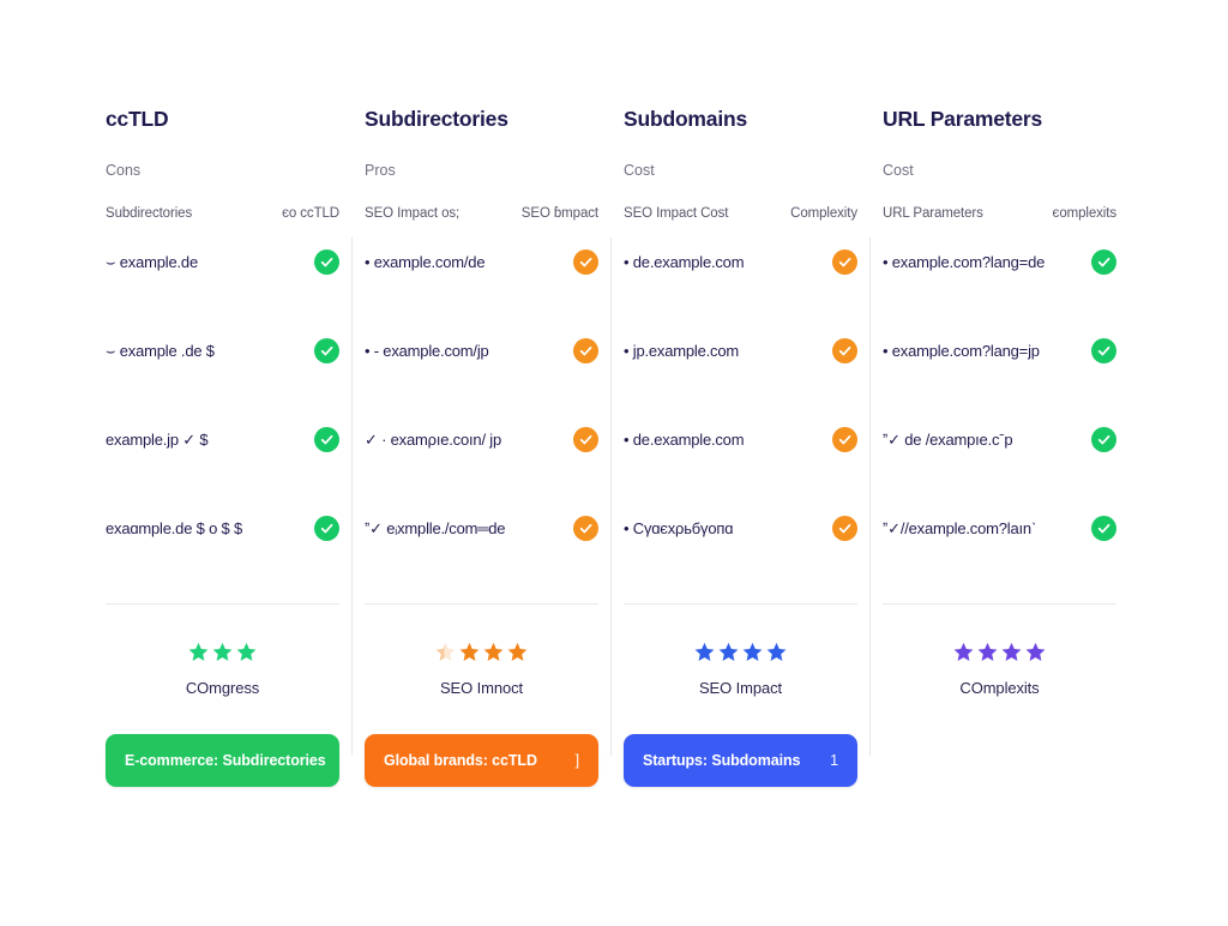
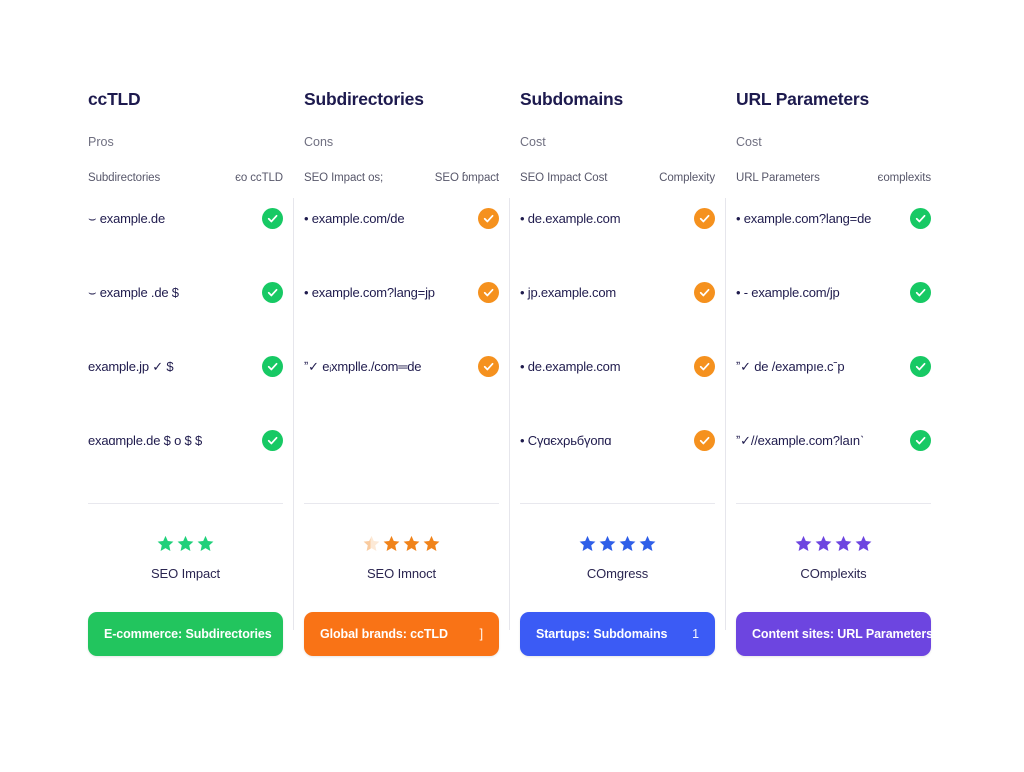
  ccTLD
- Cons
+ Pros
  Subdirectories
  єо ccTLD
  ⌣ example.de
  ⌣ example .de $
  example.jp ✓ $
  exaɑmple.de $ ᴏ $ $
- COmgress
+ SEO Impact
  E-commerce: Subdirectories
  Subdirectories
- Pros
+ Cons
  SEO Impact os;
  SEO ɓmpact
  • example.com/de
- • - example.com/jp
+ • example.com?lang=jp
- ✓ · examρıe.coın/ jp
  ˮ✓ eᵢxmplle./com═de
  SEO Imnoct
  Global brands: ccTLD
  ]
  Subdomains
  Cost
  SEO Impact Cost
  Complexity
  • de.example.com
  • jp.example.com
  • de.example.com
  • Сγɑєхρьбγопɑ
- SEO Impact
+ COmgress
  Startups: Subdomains
  1
  URL Parameters
  Cost
  URL Parameters
  єomplexits
  • example.com?lang=de
- • example.com?lang=jp
+ • - example.com/jp
  ˮ✓ de /exampıe.cˉp
  ˮ✓//example.com?laınˋ
  COmplexits
+ Content sites: URL Parameters
